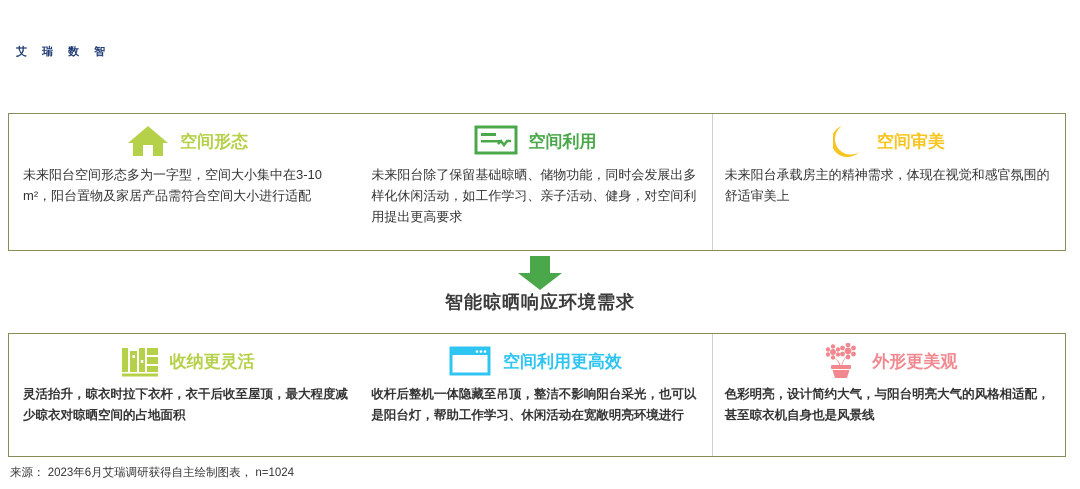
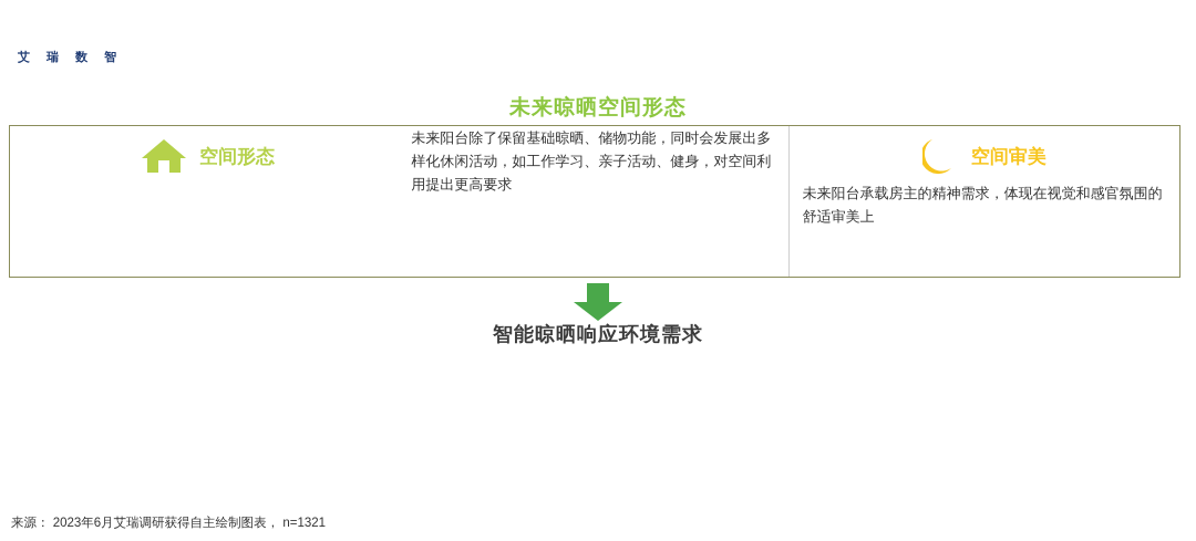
  艾 瑞 数 智
+ 未来晾晒空间形态
  空间形态
- 未来阳台空间形态多为一字型，空间大小集中在3-10 m²，阳台置物及家居产品需符合空间大小进行适配
- 空间利用
  未来阳台除了保留基础晾晒、储物功能，同时会发展出多样化休闲活动，如工作学习、亲子活动、健身，对空间利用提出更高要求
  空间审美
  未来阳台承载房主的精神需求，体现在视觉和感官氛围的舒适审美上
  智能晾晒响应环境需求
- 收纳更灵活
- 灵活抬升，晾衣时拉下衣杆，衣干后收至屋顶，最大程度减少晾衣对晾晒空间的占地面积
- 空间利用更高效
- 收杆后整机一体隐藏至吊顶，整洁不影响阳台采光，也可以是阳台灯，帮助工作学习、休闲活动在宽敞明亮环境进行
- 外形更美观
- 色彩明亮，设计简约大气，与阳台明亮大气的风格相适配，甚至晾衣机自身也是风景线
- 来源： 2023年6月艾瑞调研获得自主绘制图表， n=1024
+ 来源： 2023年6月艾瑞调研获得自主绘制图表， n=1321
